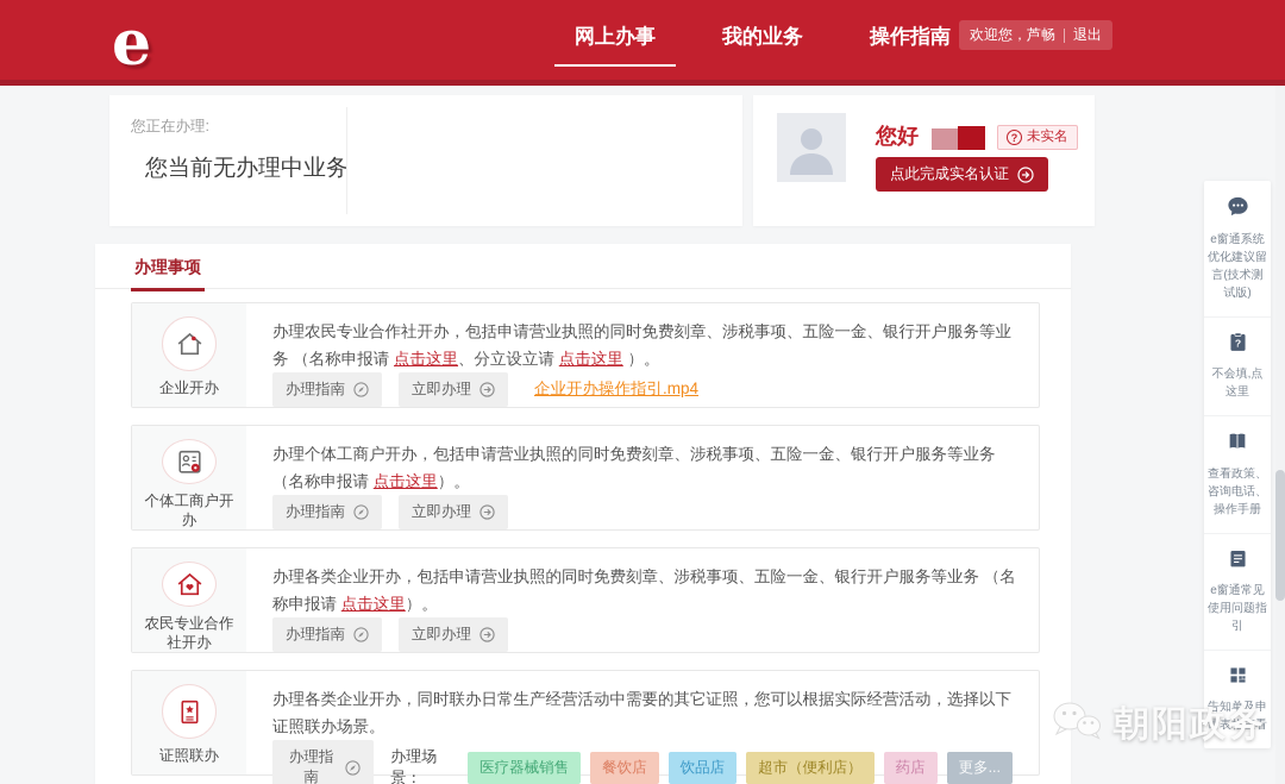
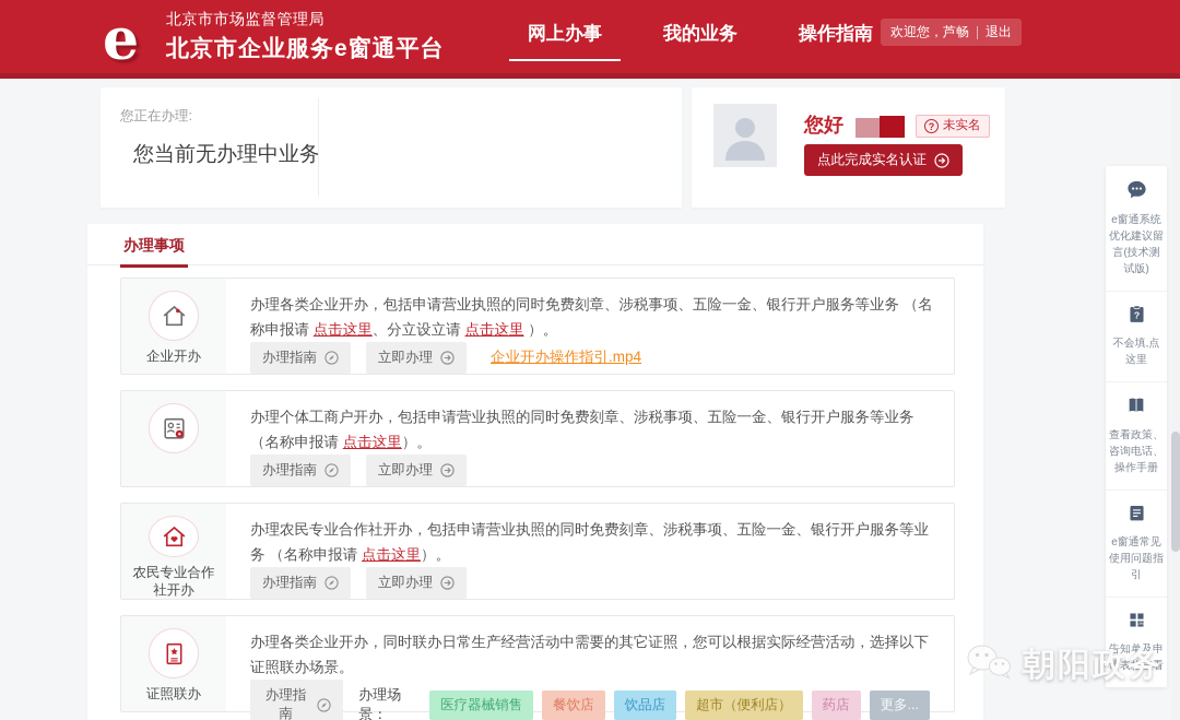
  e
+ 北京市市场监督管理局
+ 北京市企业服务e窗通平台
  网上办事
  我的业务
  操作指南
  欢迎您，芦畅
  退出
  您正在办理:
  您当前无办理中业务
  您好
  ?
  未实名
  点此完成实名认证
  办理事项
  企业开办
- 办理农民专业合作社开办，包括申请营业执照的同时免费刻章、涉税事项、五险一金、银行开户服务等业务 （名称申报请 点击这里、分立设立请 点击这里 ）。
+ 办理各类企业开办，包括申请营业执照的同时免费刻章、涉税事项、五险一金、银行开户服务等业务 （名称申报请 点击这里、分立设立请 点击这里 ）。
  办理指南
  立即办理
  企业开办操作指引.mp4
- 个体工商户开办
  办理个体工商户开办，包括申请营业执照的同时免费刻章、涉税事项、五险一金、银行开户服务等业务 （名称申报请 点击这里）。
  办理指南
  立即办理
  农民专业合作社开办
- 办理各类企业开办，包括申请营业执照的同时免费刻章、涉税事项、五险一金、银行开户服务等业务 （名称申报请 点击这里）。
+ 办理农民专业合作社开办，包括申请营业执照的同时免费刻章、涉税事项、五险一金、银行开户服务等业务 （名称申报请 点击这里）。
  办理指南
  立即办理
  证照联办
  办理各类企业开办，同时联办日常生产经营活动中需要的其它证照，您可以根据实际经营活动，选择以下证照联办场景。
  办理指南
  办理场景：
  医疗器械销售
  餐饮店
  饮品店
  超市（便利店）
  药店
  更多...
  e窗通系统优化建议留言(技术测试版)
  ?
  不会填,点这里
  查看政策、咨询电话、操作手册
  e窗通常见使用问题指引
  告知单及申请表格查看
  朝阳政务
